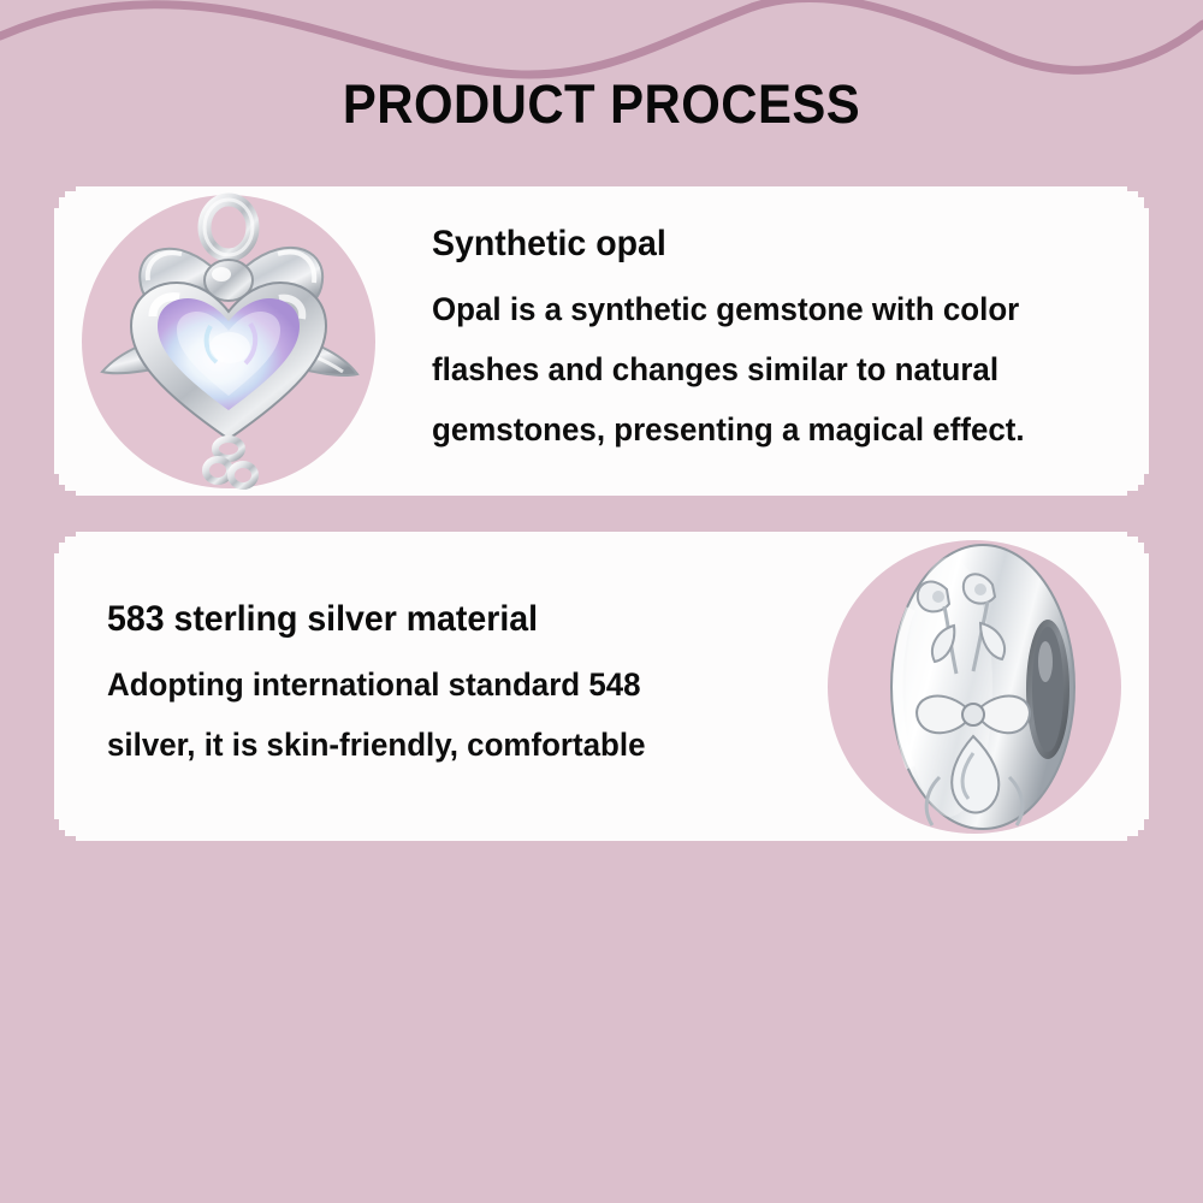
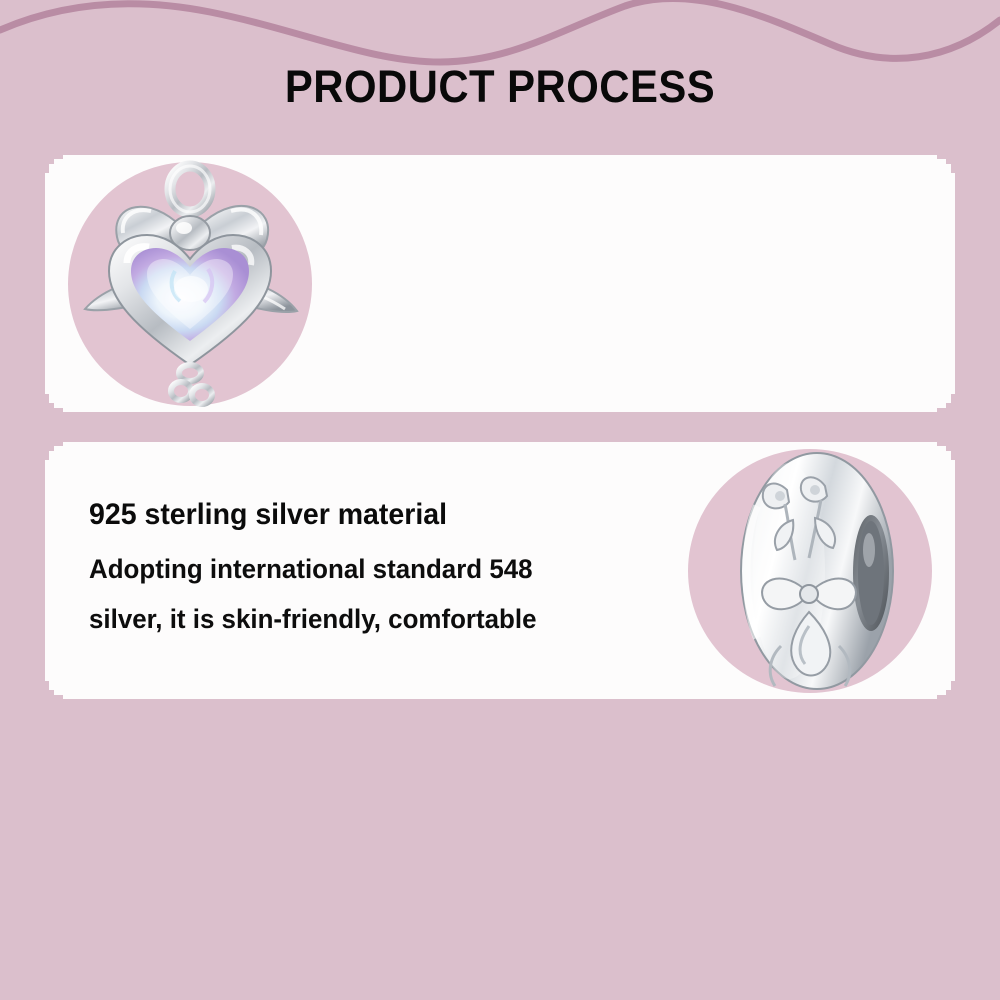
  PRODUCT PROCESS
- Synthetic opal
- Opal is a synthetic gemstone with color
- flashes and changes similar to natural
- gemstones, presenting a magical effect.
- 583 sterling silver material
+ 925 sterling silver material
  Adopting international standard 548
  silver, it is skin-friendly, comfortable
